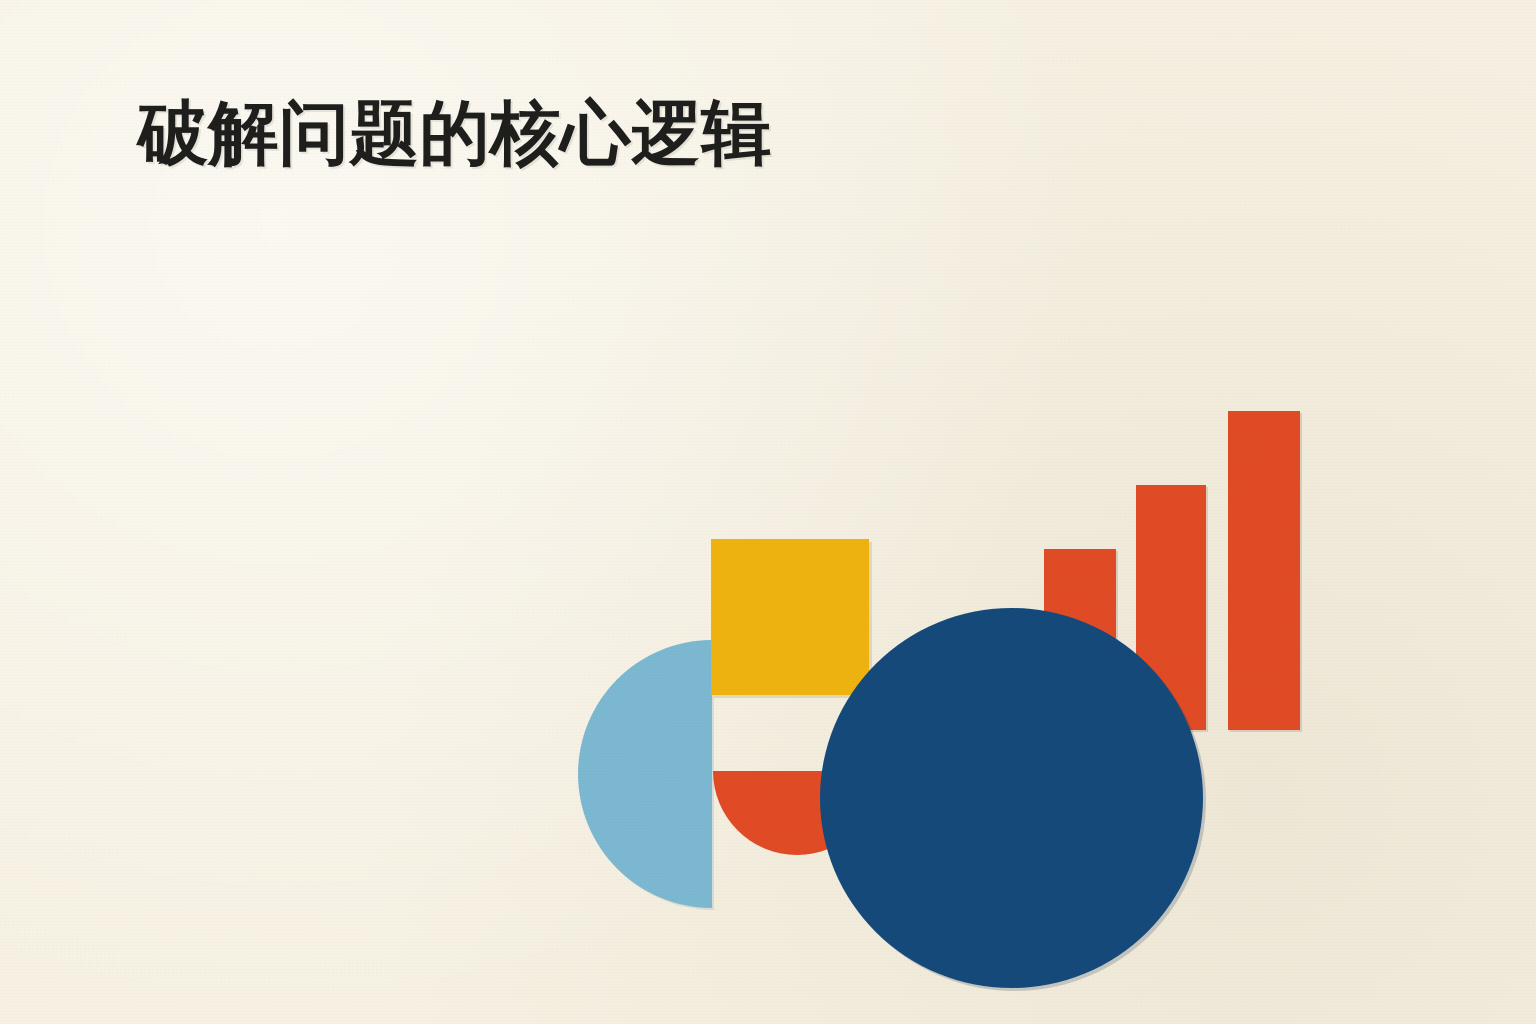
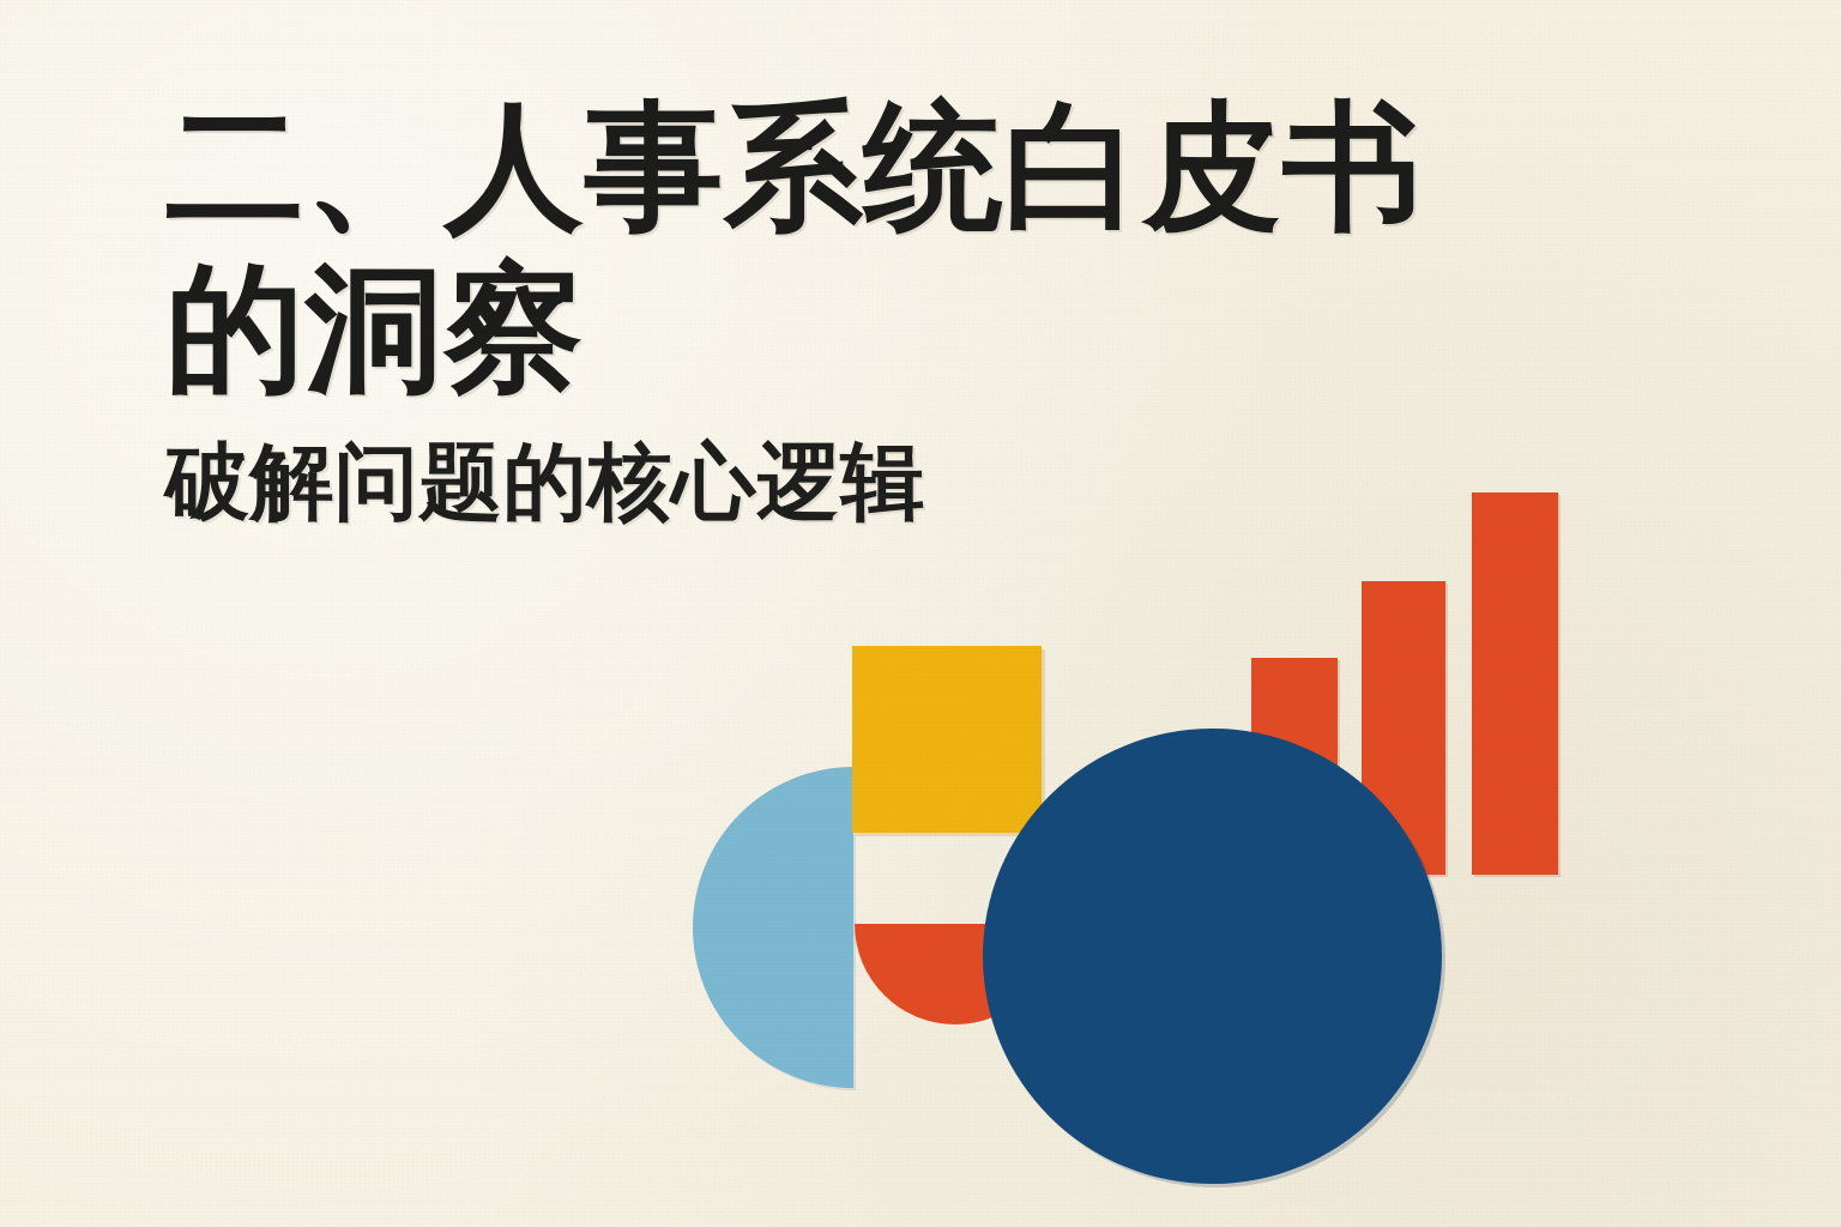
+ 二、人事系统白皮书
+ 的洞察
  破解问题的核心逻辑
